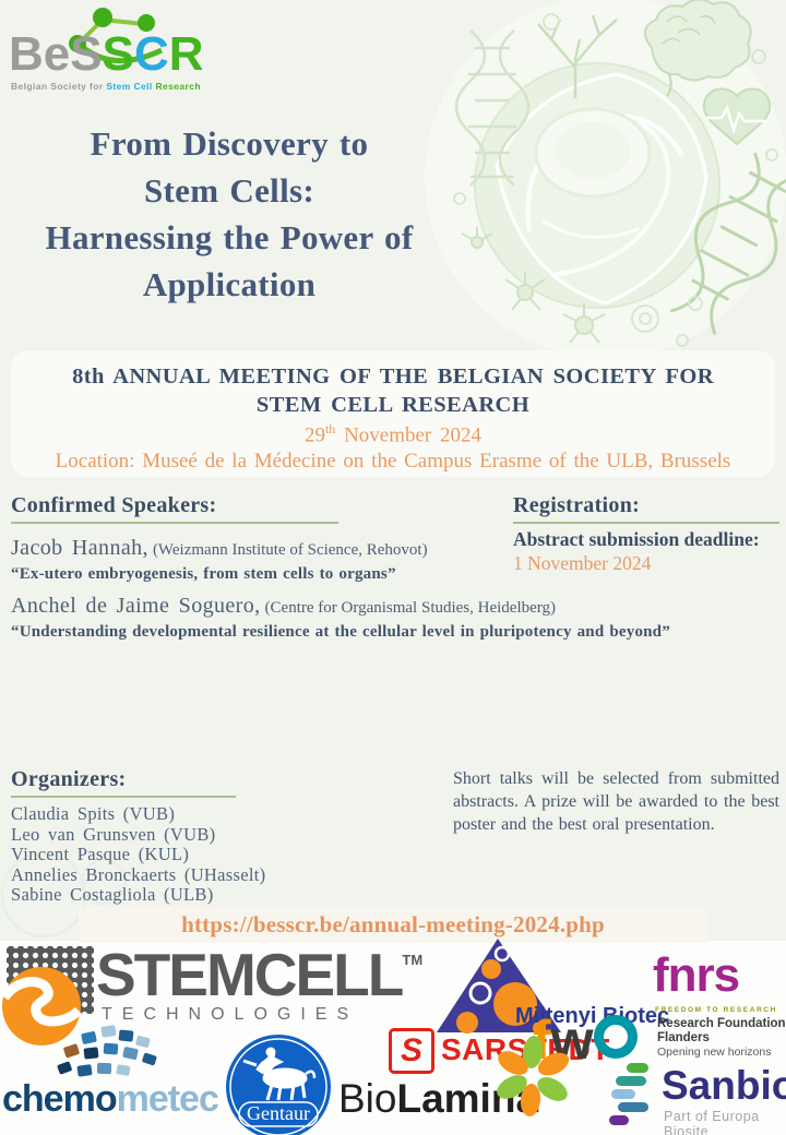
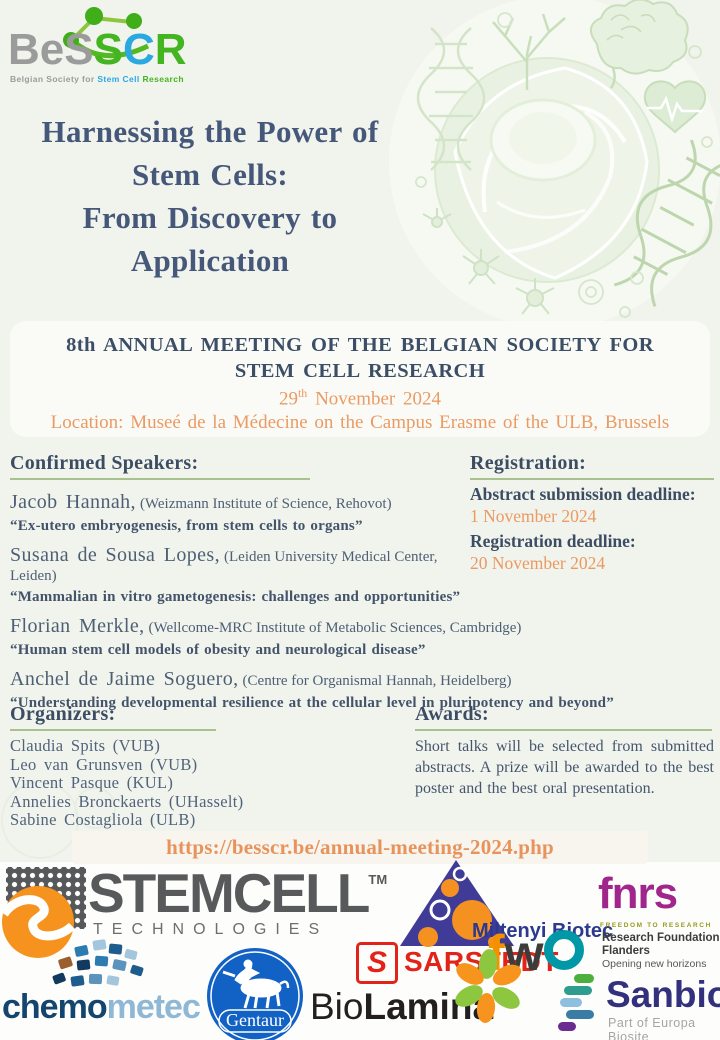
  BeSSCR
  Belgian Society for Stem Cell Research
- From Discovery to
+ Harnessing the Power of
  Stem Cells:
- Harnessing the Power of
+ From Discovery to
  Application
  8th ANNUAL MEETING OF THE BELGIAN SOCIETY FOR STEM CELL RESEARCH
  29th November 2024
  Location: Museé de la Médecine on the Campus Erasme of the ULB, Brussels
  Registration:
  Abstract submission deadline:
  1 November 2024
+ Registration deadline:
+ 20 November 2024
  Confirmed Speakers:
  Jacob Hannah, (Weizmann Institute of Science, Rehovot)
  “Ex-utero embryogenesis, from stem cells to organs”
+ Susana de Sousa Lopes, (Leiden University Medical Center, Leiden)
+ “Mammalian in vitro gametogenesis: challenges and opportunities”
+ Florian Merkle, (Wellcome-MRC Institute of Metabolic Sciences, Cambridge)
+ “Human stem cell models of obesity and neurological disease”
- Anchel de Jaime Soguero, (Centre for Organismal Studies, Heidelberg)
+ Anchel de Jaime Soguero, (Centre for Organismal Hannah, Heidelberg)
  “Understanding developmental resilience at the cellular level in pluripotency and beyond”
  Organizers:
  Claudia Spits (VUB)
  Leo van Grunsven (VUB)
  Vincent Pasque (KUL)
  Annelies Bronckaerts (UHasselt)
  Sabine Costagliola (ULB)
+ Awards:
  Short talks will be selected from submitted abstracts. A prize will be awarded to the best poster and the best oral presentation.
  https://besscr.be/annual-meeting-2024.php
  STEMCELLTM
  TECHNOLOGIES
  Miltenyi Biotec
  fnrs
  S
  SARSEDT
  fw
  Research Foundation
  Flanders
  Opening new horizons
  chemometec
  Gentaur
  BioLami
  Sanbio
  Part of Europa Biosite
